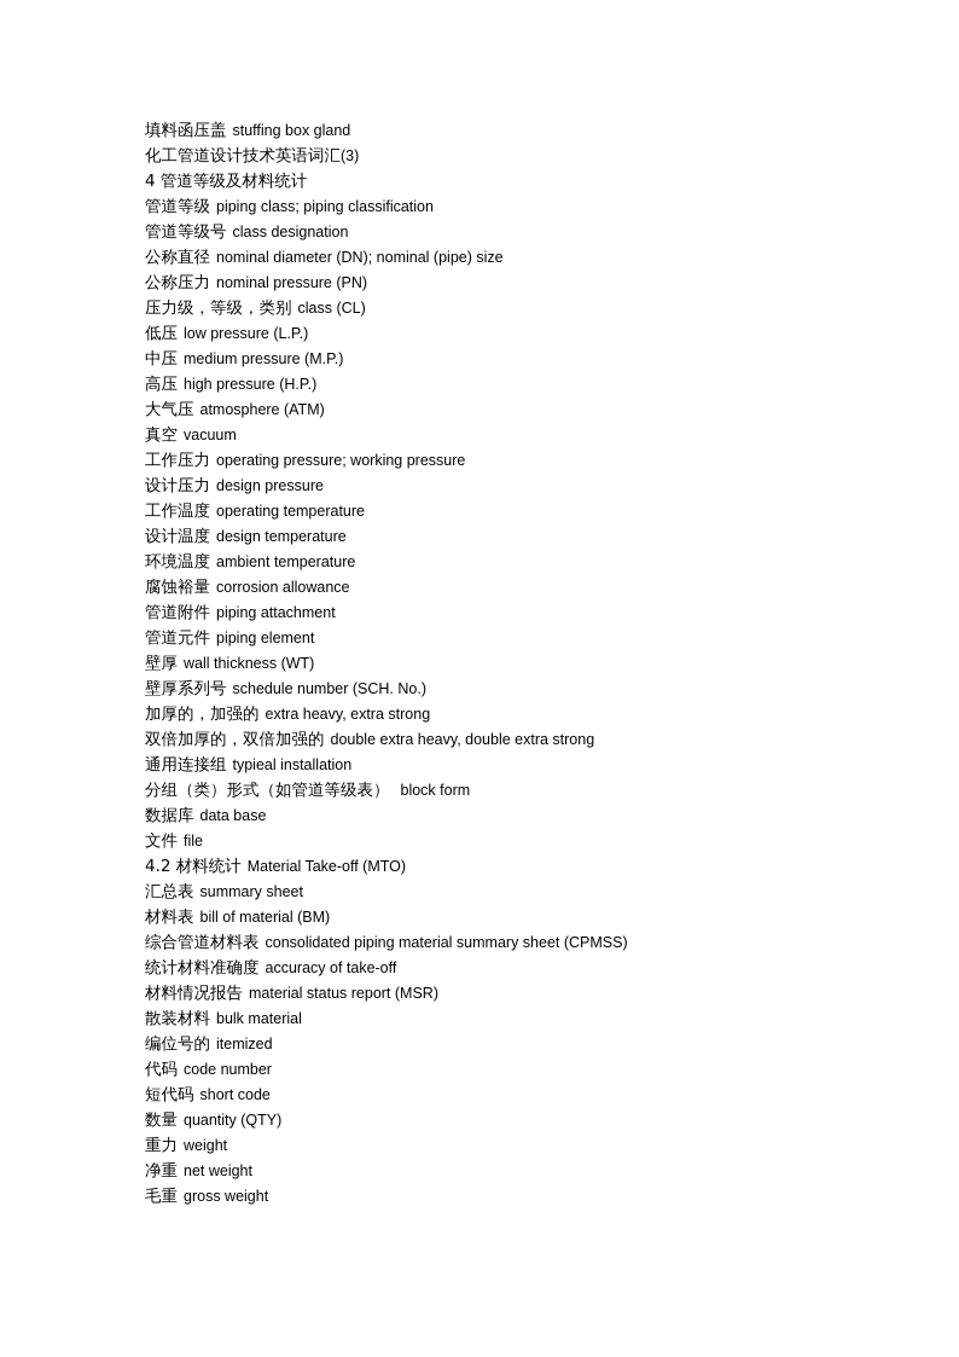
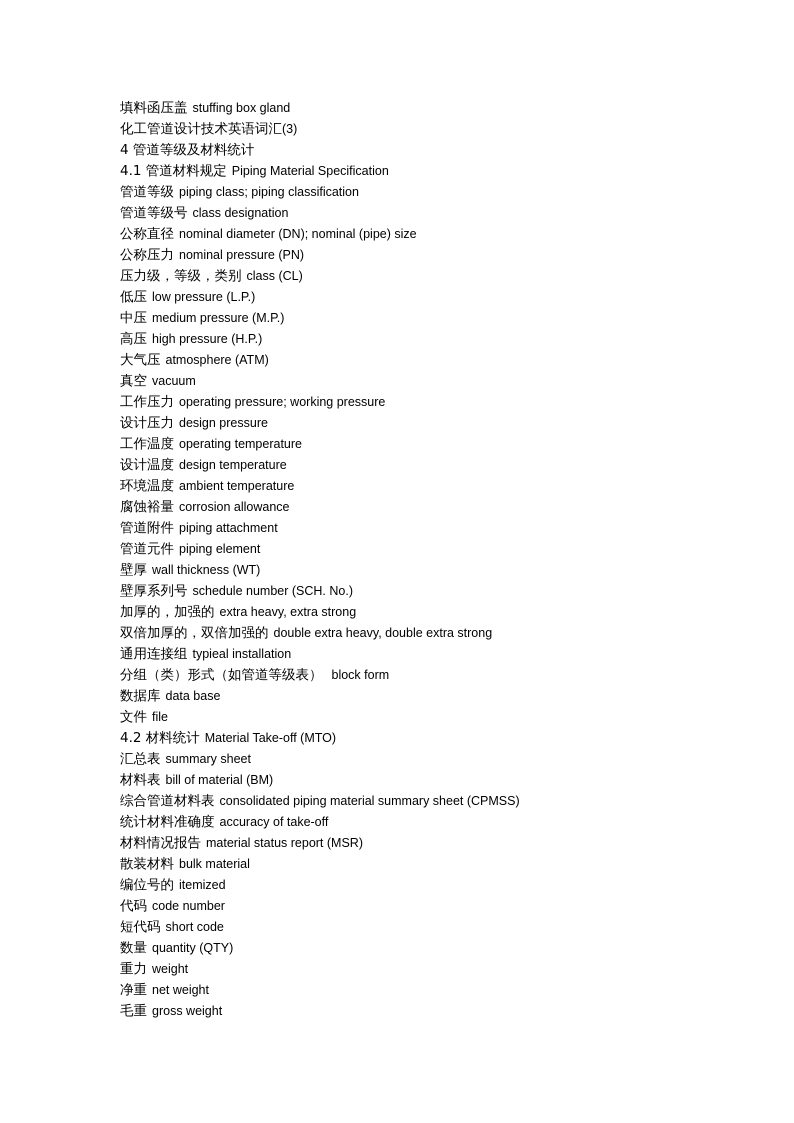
  填料函压盖 stuffing box gland
  化工管道设计技术英语词汇(3)
  4 管道等级及材料统计
+ 4.1 管道材料规定 Piping Material Specification
  管道等级 piping class; piping classification
  管道等级号 class designation
  公称直径 nominal diameter (DN); nominal (pipe) size
  公称压力 nominal pressure (PN)
  压力级，等级，类别 class (CL)
  低压 low pressure (L.P.)
  中压 medium pressure (M.P.)
  高压 high pressure (H.P.)
  大气压 atmosphere (ATM)
  真空 vacuum
  工作压力 operating pressure; working pressure
  设计压力 design pressure
  工作温度 operating temperature
  设计温度 design temperature
  环境温度 ambient temperature
  腐蚀裕量 corrosion allowance
  管道附件 piping attachment
  管道元件 piping element
  壁厚 wall thickness (WT)
  壁厚系列号 schedule number (SCH. No.)
  加厚的，加强的 extra heavy, extra strong
  双倍加厚的，双倍加强的 double extra heavy, double extra strong
  通用连接组 typieal installation
  分组（类）形式（如管道等级表） block form
  数据库 data base
  文件 file
  4.2 材料统计 Material Take-off (MTO)
  汇总表 summary sheet
  材料表 bill of material (BM)
  综合管道材料表 consolidated piping material summary sheet (CPMSS)
  统计材料准确度 accuracy of take-off
  材料情况报告 material status report (MSR)
  散装材料 bulk material
  编位号的 itemized
  代码 code number
  短代码 short code
  数量 quantity (QTY)
  重力 weight
  净重 net weight
  毛重 gross weight
